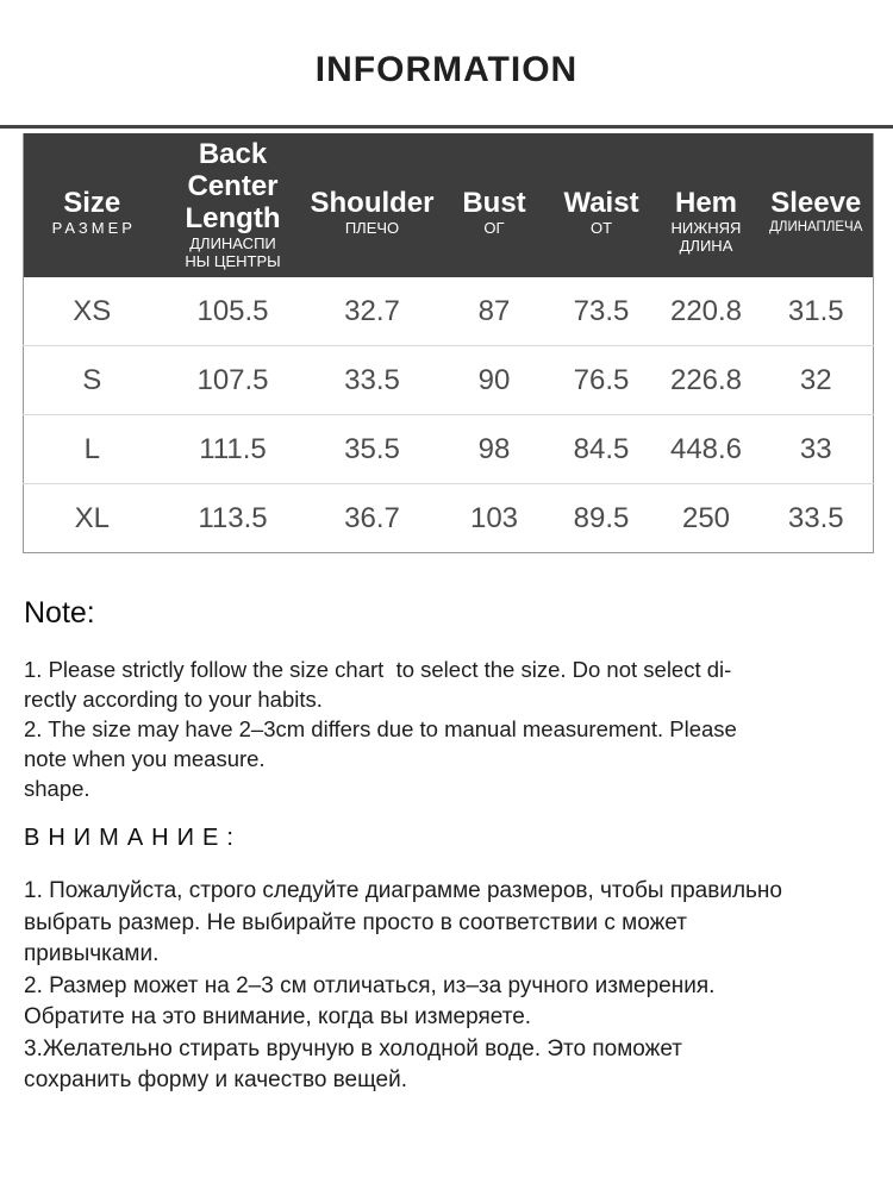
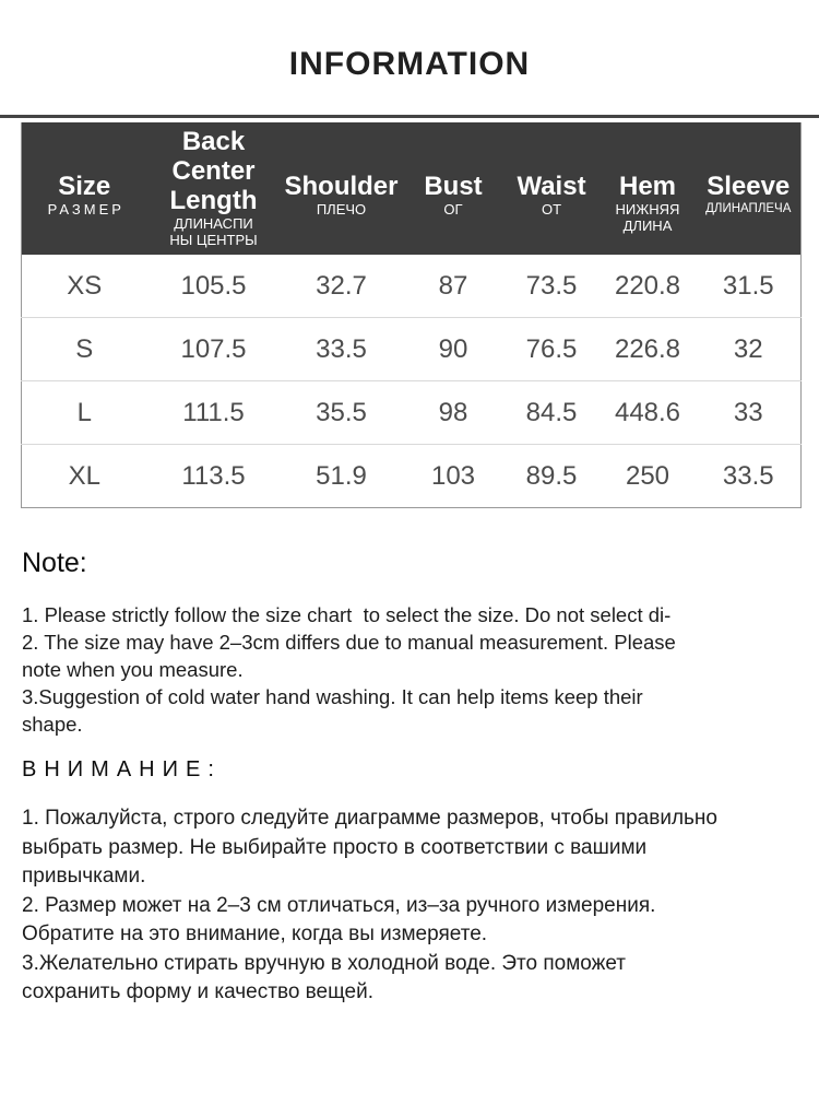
  INFORMATION
  Size РАЗМЕР	Back CenterLength ДЛИНАСПИНЫ ЦЕНТРЫ	Shoulder ПЛЕЧО	Bust ОГ	Waist ОТ	Hem НИЖНЯЯДЛИНА	Sleeve ДЛИНАПЛЕЧА
  XS	105.5	32.7	87	73.5	220.8	31.5
  S	107.5	33.5	90	76.5	226.8	32
  L	111.5	35.5	98	84.5	448.6	33
- XL	113.5	36.7	103	89.5	250	33.5
+ XL	113.5	51.9	103	89.5	250	33.5
  Note:
  1. Please strictly follow the size chart to select the size. Do not select di-
- rectly according to your habits.
  2. The size may have 2–3cm differs due to manual measurement. Please
  note when you measure.
+ 3.Suggestion of cold water hand washing. It can help items keep their
  shape.
  ВНИМАНИЕ:
  1. Пожалуйста, строго следуйте диаграмме размеров, чтобы правильно
- выбрать размер. Не выбирайте просто в соответствии с может
+ выбрать размер. Не выбирайте просто в соответствии с вашими
  привычками.
  2. Размер может на 2–3 см отличаться, из–за ручного измерения.
  Обратите на это внимание, когда вы измеряете.
  3.Желательно стирать вручную в холодной воде. Это поможет
  сохранить форму и качество вещей.
